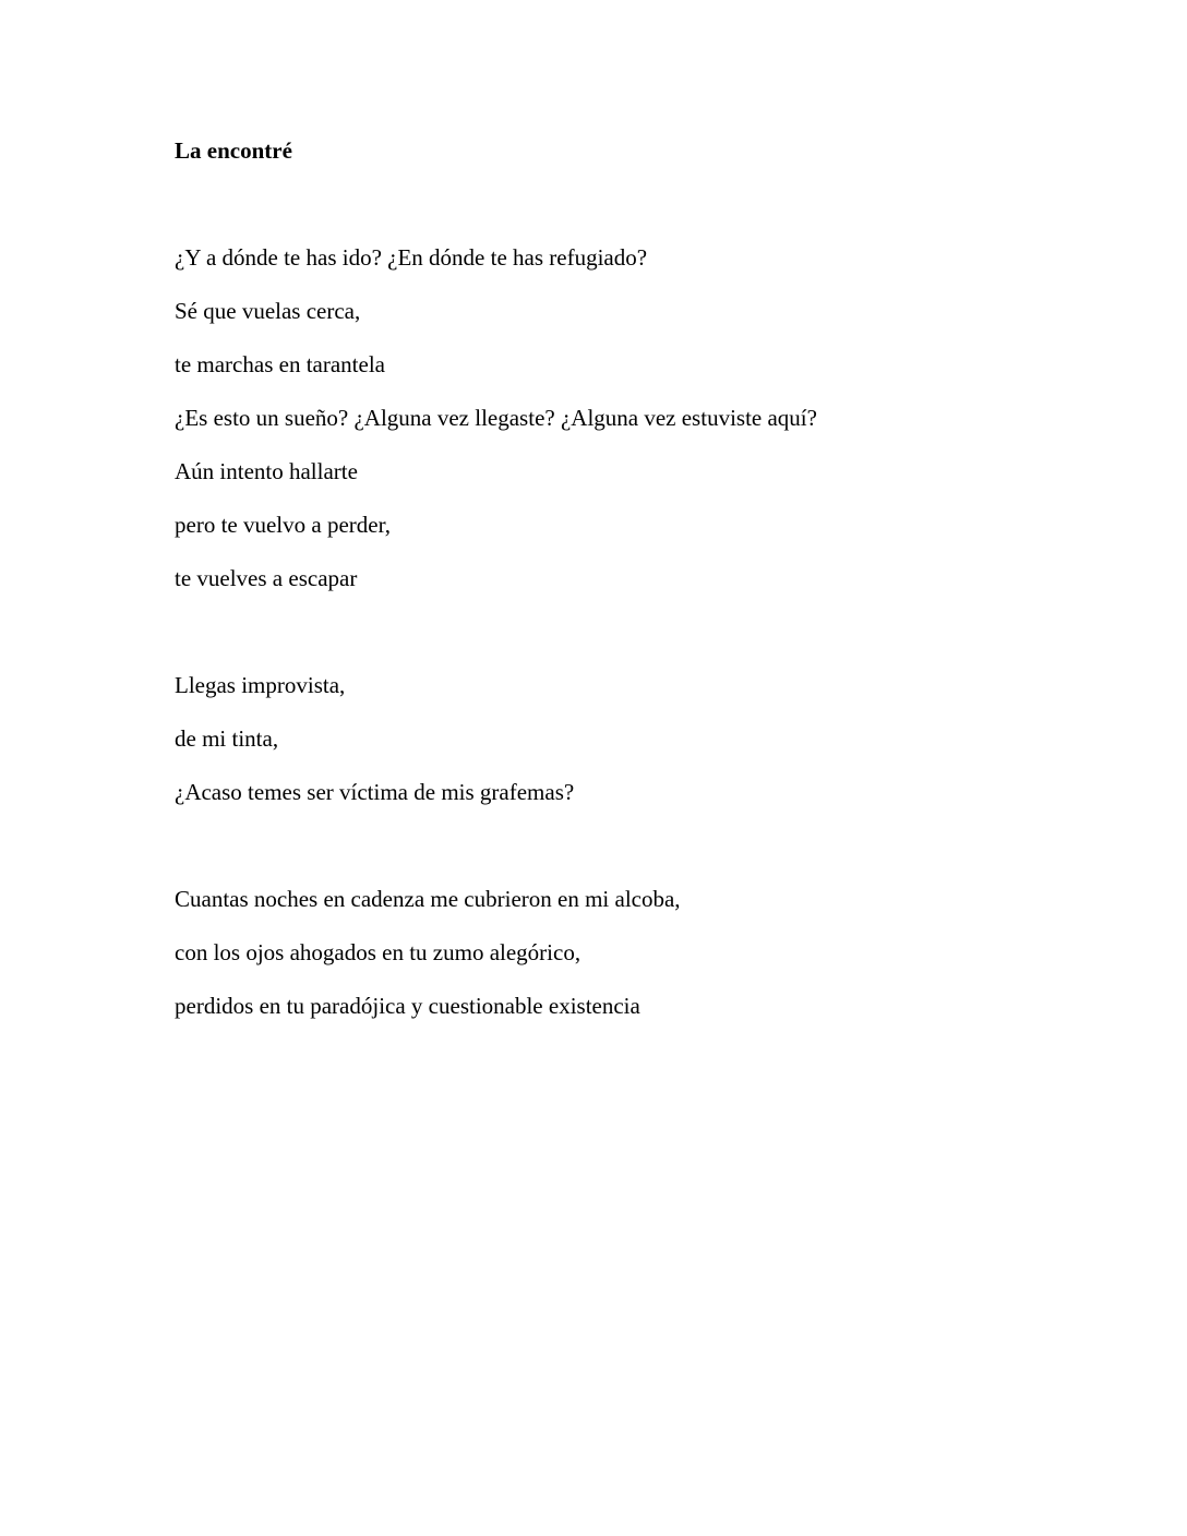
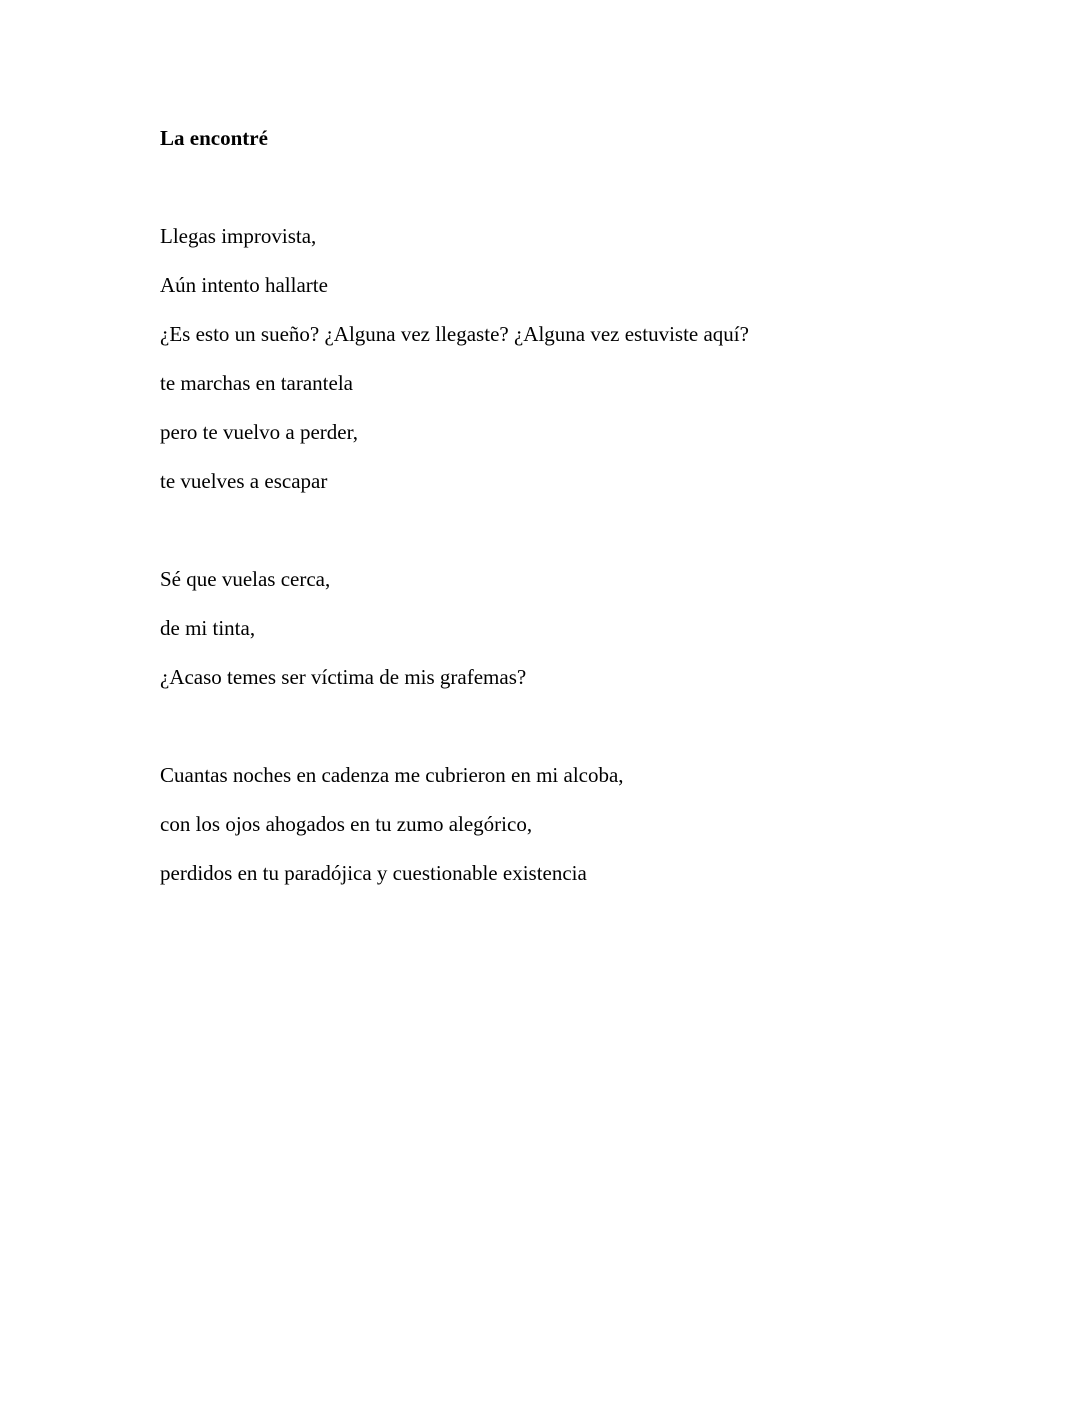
  La encontré
- ¿Y a dónde te has ido? ¿En dónde te has refugiado?
- Sé que vuelas cerca,
+ Llegas improvista,
- te marchas en tarantela
+ Aún intento hallarte
  ¿Es esto un sueño? ¿Alguna vez llegaste? ¿Alguna vez estuviste aquí?
- Aún intento hallarte
+ te marchas en tarantela
  pero te vuelvo a perder,
  te vuelves a escapar
- Llegas improvista,
+ Sé que vuelas cerca,
  de mi tinta,
  ¿Acaso temes ser víctima de mis grafemas?
  Cuantas noches en cadenza me cubrieron en mi alcoba,
  con los ojos ahogados en tu zumo alegórico,
  perdidos en tu paradójica y cuestionable existencia
